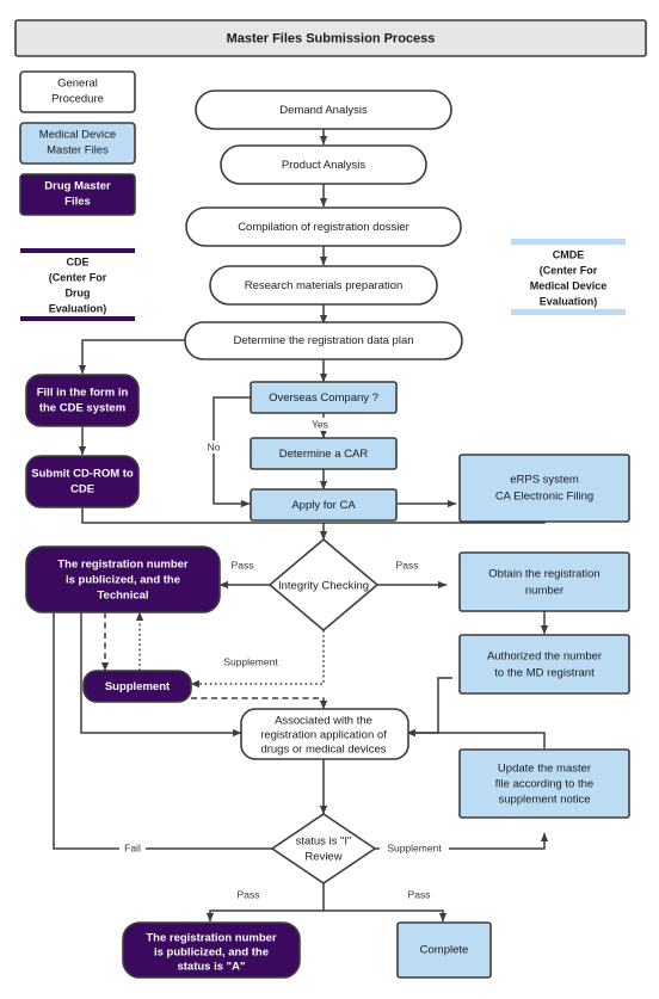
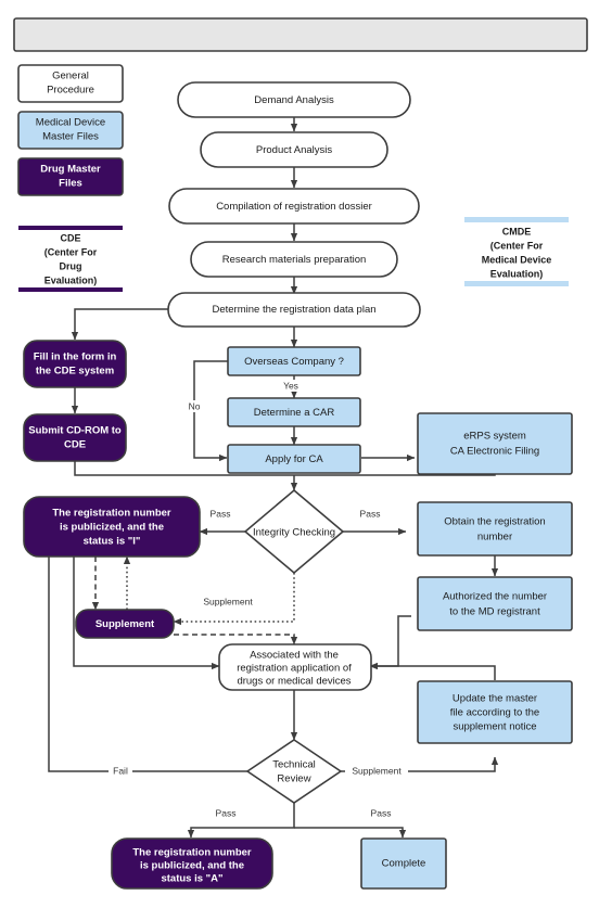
- Master Files Submission Process
  General
  Procedure
  Medical Device
  Master Files
  Drug Master
  Files
  CDE
  (Center For
  Drug
  Evaluation)
  CMDE
  (Center For
  Medical Device
  Evaluation)
  Yes
  No
  Pass
  Pass
  Supplement
  Fail
  Supplement
  Pass
  Pass
  Demand Analysis
  Product Analysis
  Compilation of registration dossier
  Research materials preparation
  Determine the registration data plan
  Fill in the form in
  the CDE system
  Submit CD-ROM to
  CDE
  Overseas Company ?
  Determine a CAR
  Apply for CA
  eRPS system
  CA Electronic Filing
  Integrity Checking
  The registration number
  is publicized, and the
- Technical
+ status is "I"
  Obtain the registration
  number
  Authorized the number
  to the MD registrant
  Supplement
  Associated with the
  registration application of
  drugs or medical devices
  Update the master
  file according to the
  supplement notice
- status is "I"
+ Technical
  Review
  The registration number
  is publicized, and the
  status is "A"
  Complete
